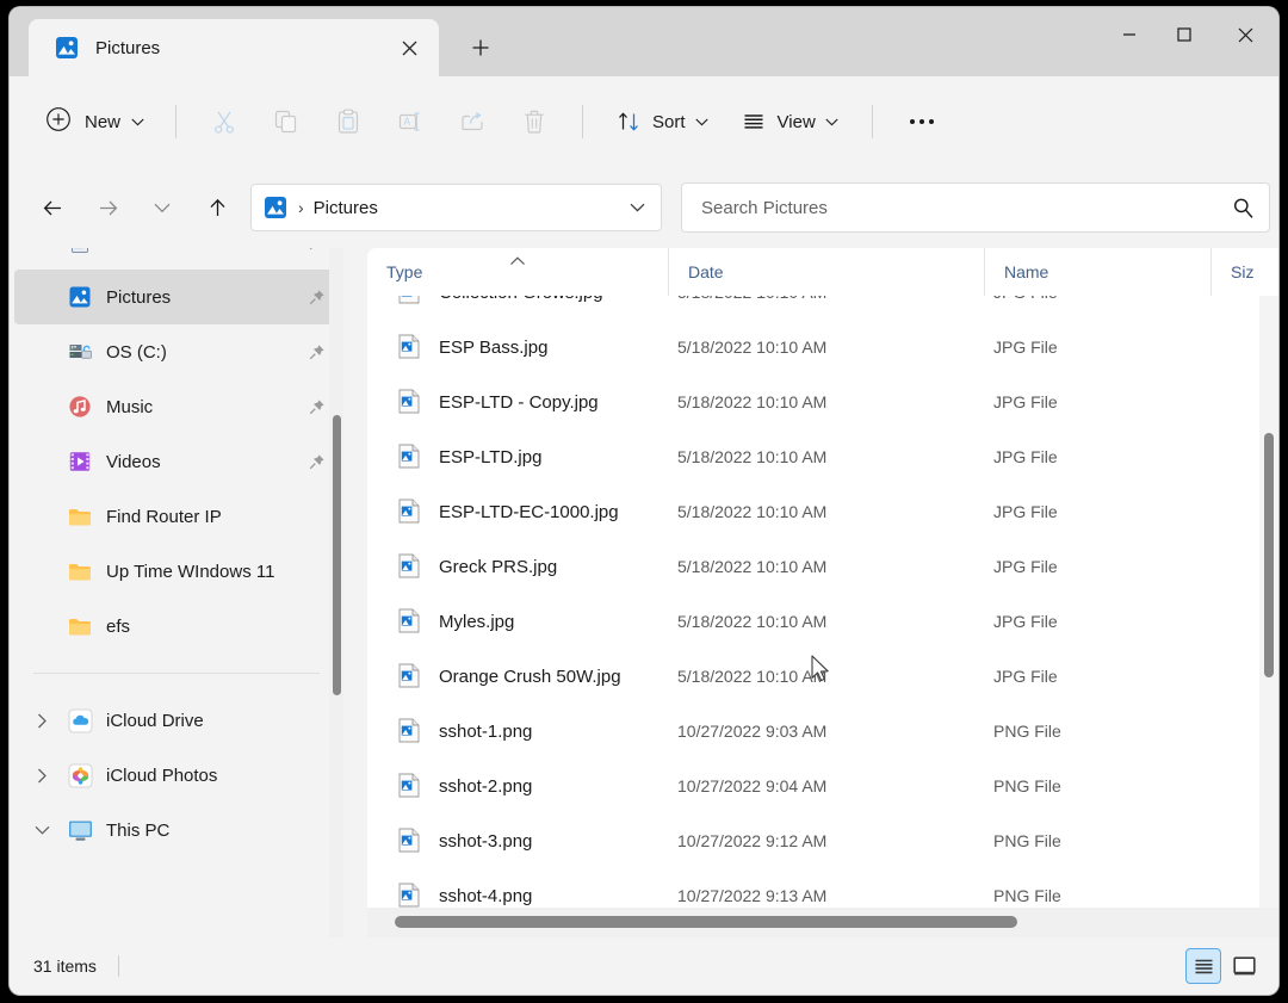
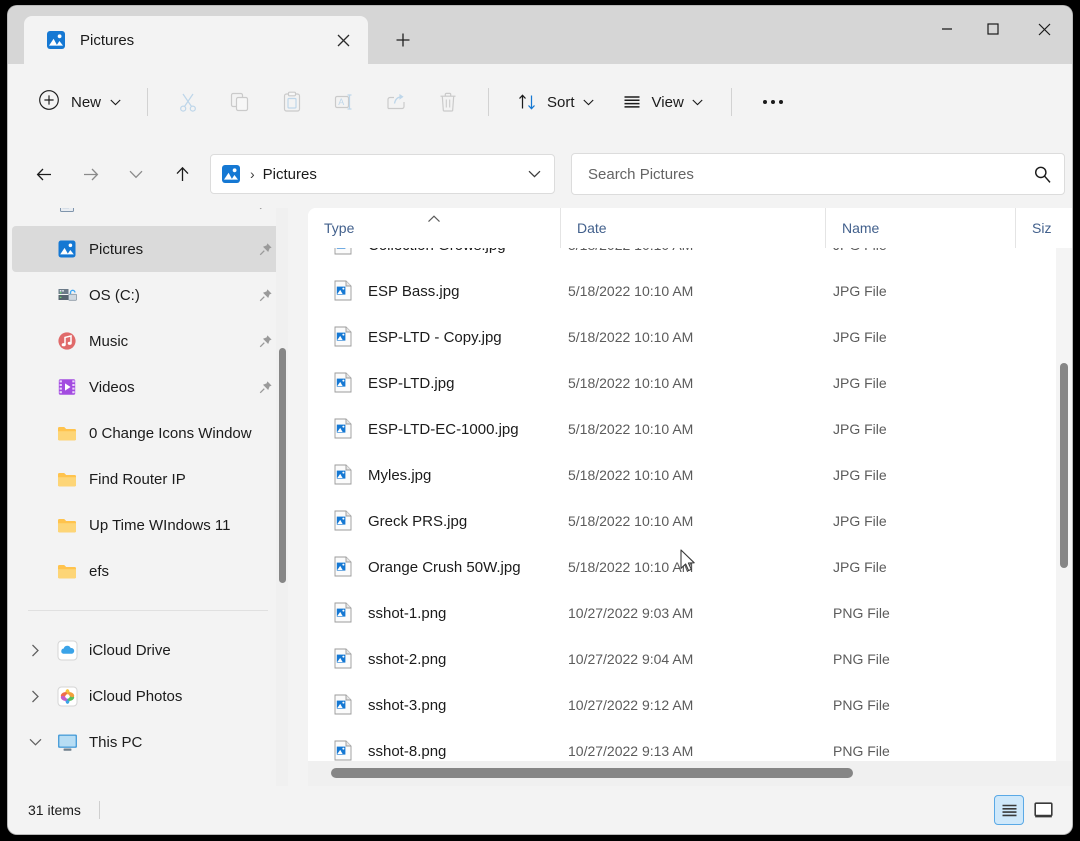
  Pictures
  New
  A
  Sort
  View
  ›
  Pictures
  Search Pictures
  Pictures
  OS (C:)
  Music
  Videos
+ 0 Change Icons Window
  Find Router IP
  Up Time WIndows 11
  efs
  iCloud Drive
  iCloud Photos
  This PC
  Type
  Date
  Name
  Siz
  ESP Bass.jpg
  5/18/2022 10:10 AM
  JPG File
  ESP-LTD - Copy.jpg
  5/18/2022 10:10 AM
  JPG File
  ESP-LTD.jpg
  5/18/2022 10:10 AM
  JPG File
  ESP-LTD-EC-1000.jpg
  5/18/2022 10:10 AM
  JPG File
- Greck PRS.jpg
+ Myles.jpg
  5/18/2022 10:10 AM
  JPG File
- Myles.jpg
+ Greck PRS.jpg
  5/18/2022 10:10 AM
  JPG File
  Orange Crush 50W.jpg
  5/18/2022 10:10 A
  JPG File
  sshot-1.png
  10/27/2022 9:03 AM
  PNG File
  sshot-2.png
  10/27/2022 9:04 AM
  PNG File
  sshot-3.png
  10/27/2022 9:12 AM
  PNG File
- sshot-4.png
+ sshot-8.png
  10/27/2022 9:13 AM
  PNG File
  31 items
